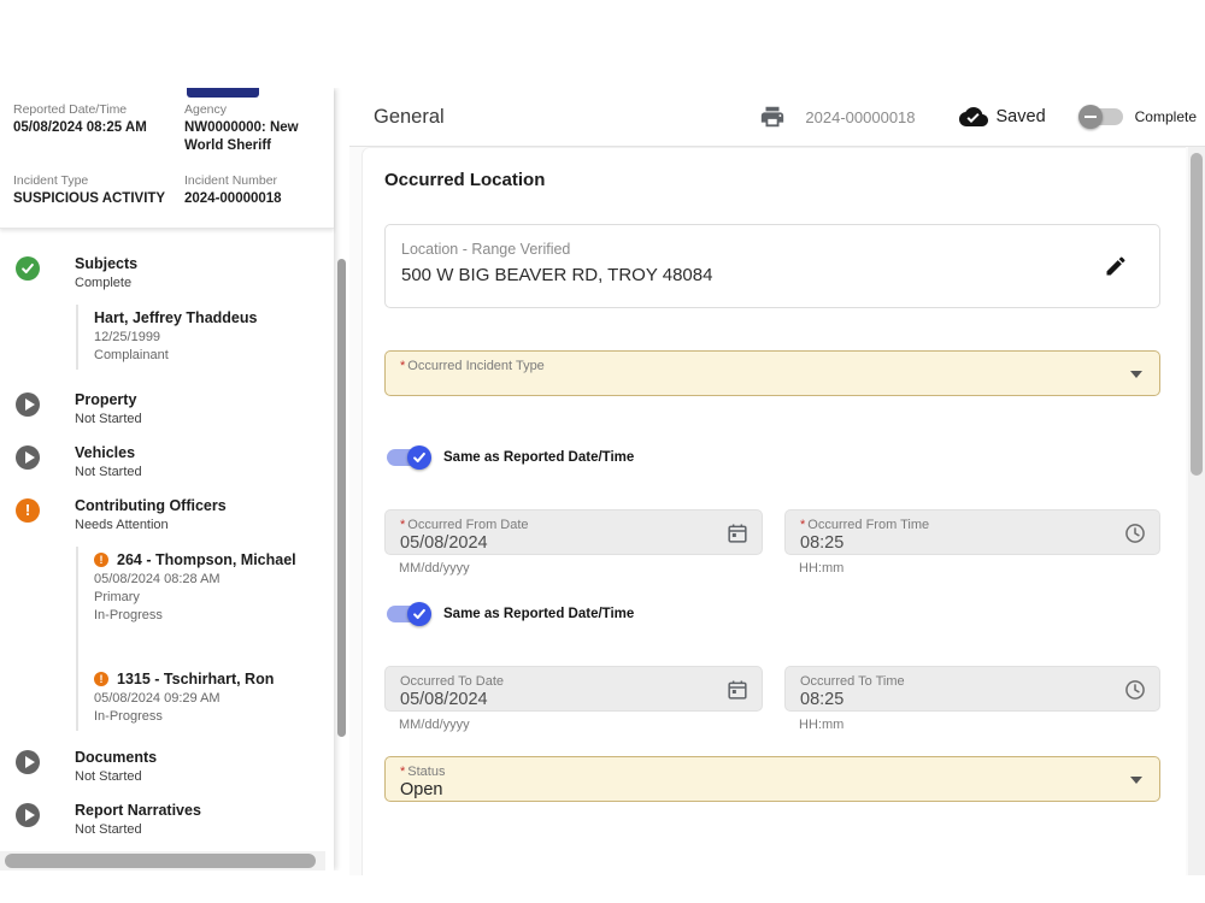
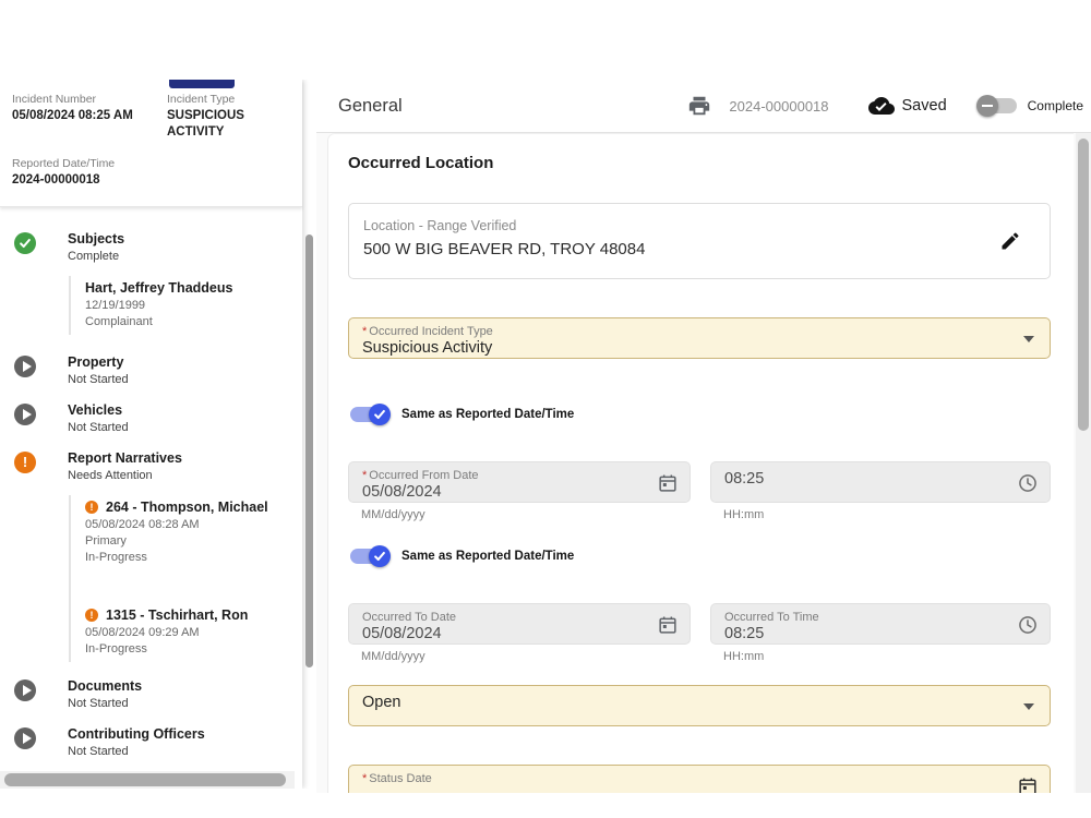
- Reported Date/Time
+ Incident Number
  05/08/2024 08:25 AM
- Agency
- NW0000000: New World Sheriff
  Incident Type
  SUSPICIOUS ACTIVITY
- Incident Number
+ Reported Date/Time
  2024-00000018
  Subjects
  Complete
  Hart, Jeffrey Thaddeus
- 12/25/1999
+ 12/19/1999
  Complainant
  Property
  Not Started
  Vehicles
  Not Started
  !
- Contributing Officers
+ Report Narratives
  Needs Attention
  !
  264 - Thompson, Michael
  05/08/2024 08:28 AM
  Primary
  In-Progress
  !
  1315 - Tschirhart, Ron
  05/08/2024 09:29 AM
  In-Progress
  Documents
  Not Started
- Report Narratives
+ Contributing Officers
  Not Started
  General
  2024-00000018
  Saved
  Complete
  Occurred Location
  Location - Range Verified
  500 W BIG BEAVER RD, TROY 48084
  * Occurred Incident Type
+ Suspicious Activity
  Same as Reported Date/Time
  * Occurred From Date
  05/08/2024
  MM/dd/yyyy
- * Occurred From Time
  08:25
  HH:mm
  Same as Reported Date/Time
  Occurred To Date
  05/08/2024
  MM/dd/yyyy
  Occurred To Time
  08:25
  HH:mm
- * Status
  Open
+ * Status Date
